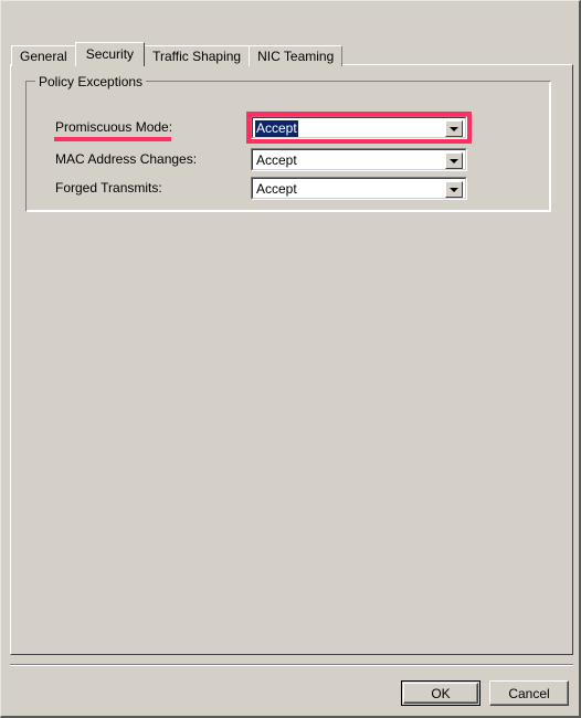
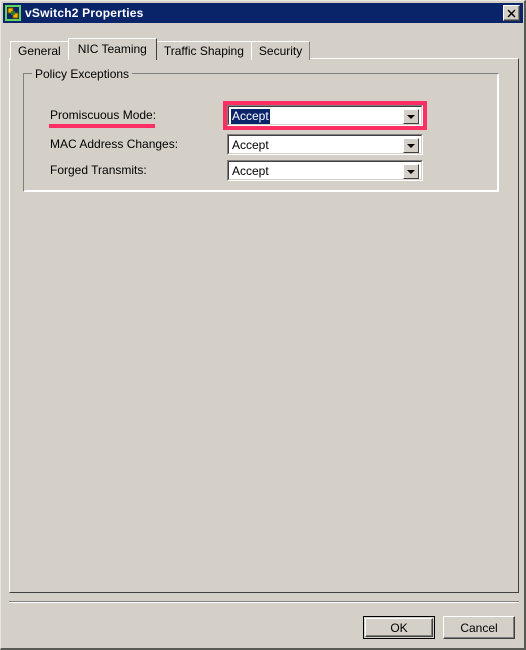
+ vSwitch2 Properties
  General
- Security
+ NIC Teaming
  Traffic Shaping
- NIC Teaming
+ Security
  Policy Exceptions
  Promiscuous Mode:
  Accept
  MAC Address Changes:
  Accept
  Forged Transmits:
  Accept
  OK
  Cancel
